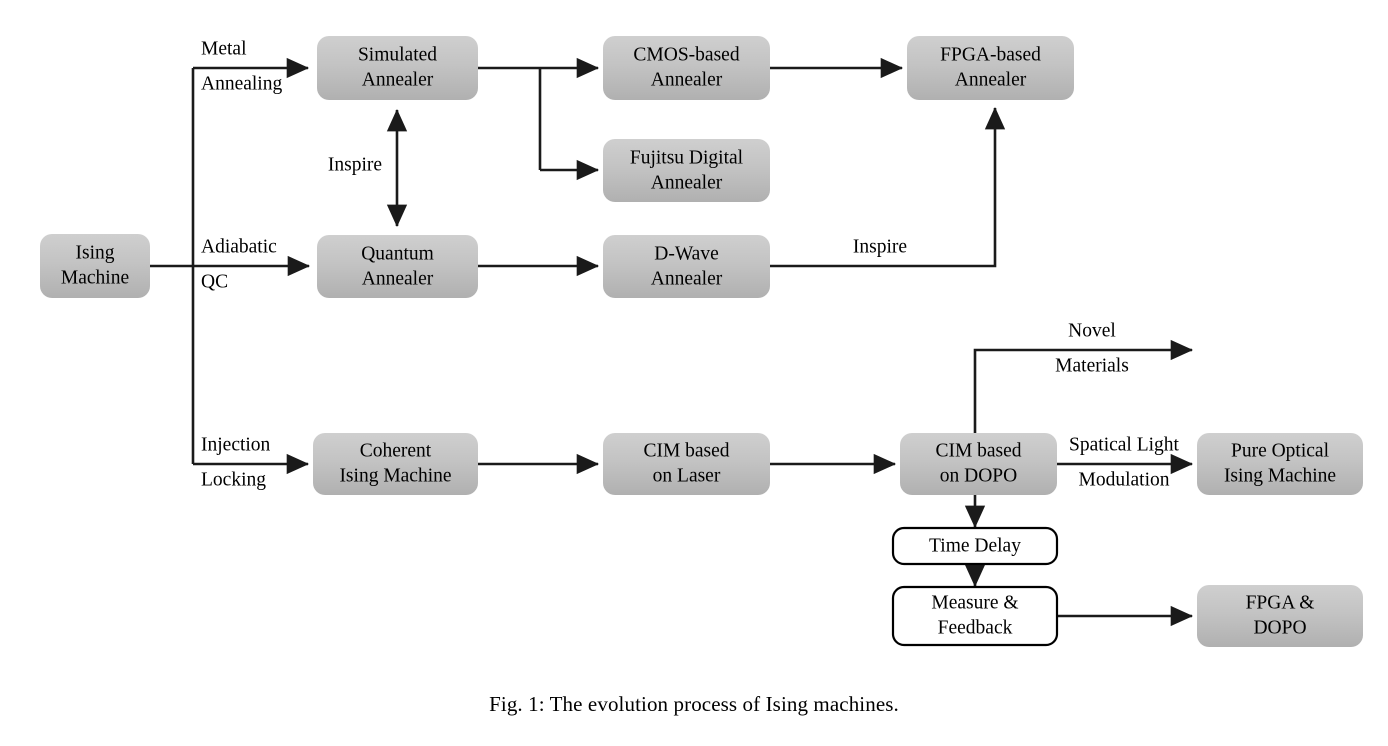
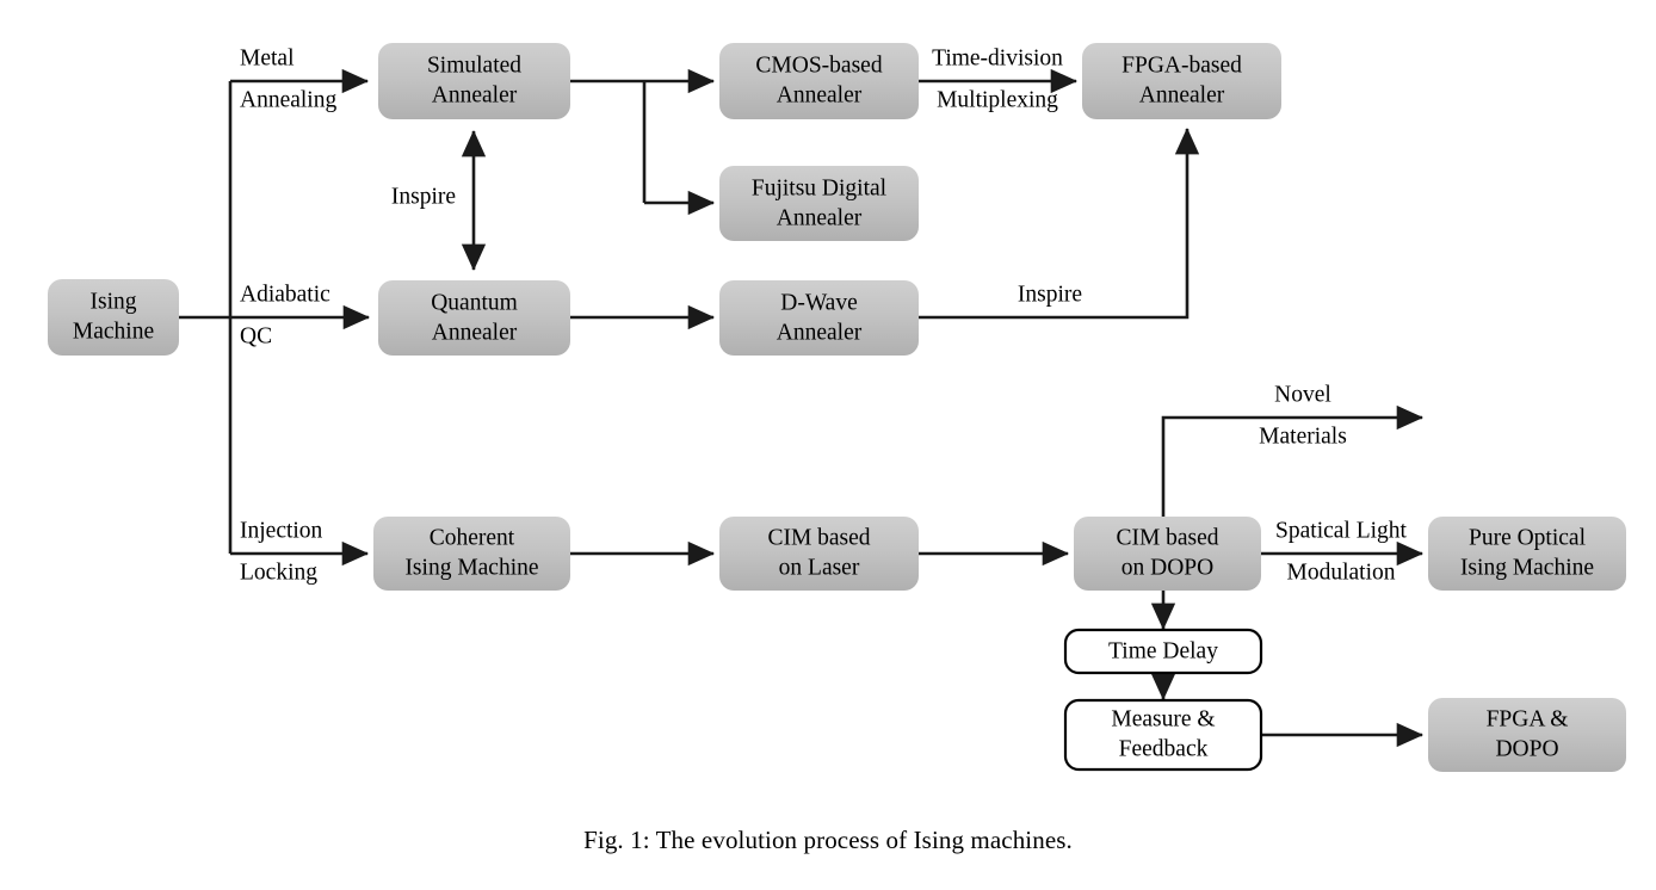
  Ising
  Machine
  Simulated
  Annealer
  Quantum
  Annealer
  CMOS-based
  Annealer
  Fujitsu Digital
  Annealer
  FPGA-based
  Annealer
  D-Wave
  Annealer
  Coherent
  Ising Machine
  CIM based
  on Laser
  CIM based
  on DOPO
  Pure Optical
  Ising Machine
  Time Delay
  Measure &
  Feedback
  FPGA &
  DOPO
  Metal
  Annealing
  Adiabatic
  QC
  Injection
  Locking
  Inspire
+ Time-division
+ Multiplexing
  Inspire
  Novel
  Materials
  Spatical Light
  Modulation
  Fig. 1: The evolution process of Ising machines.
